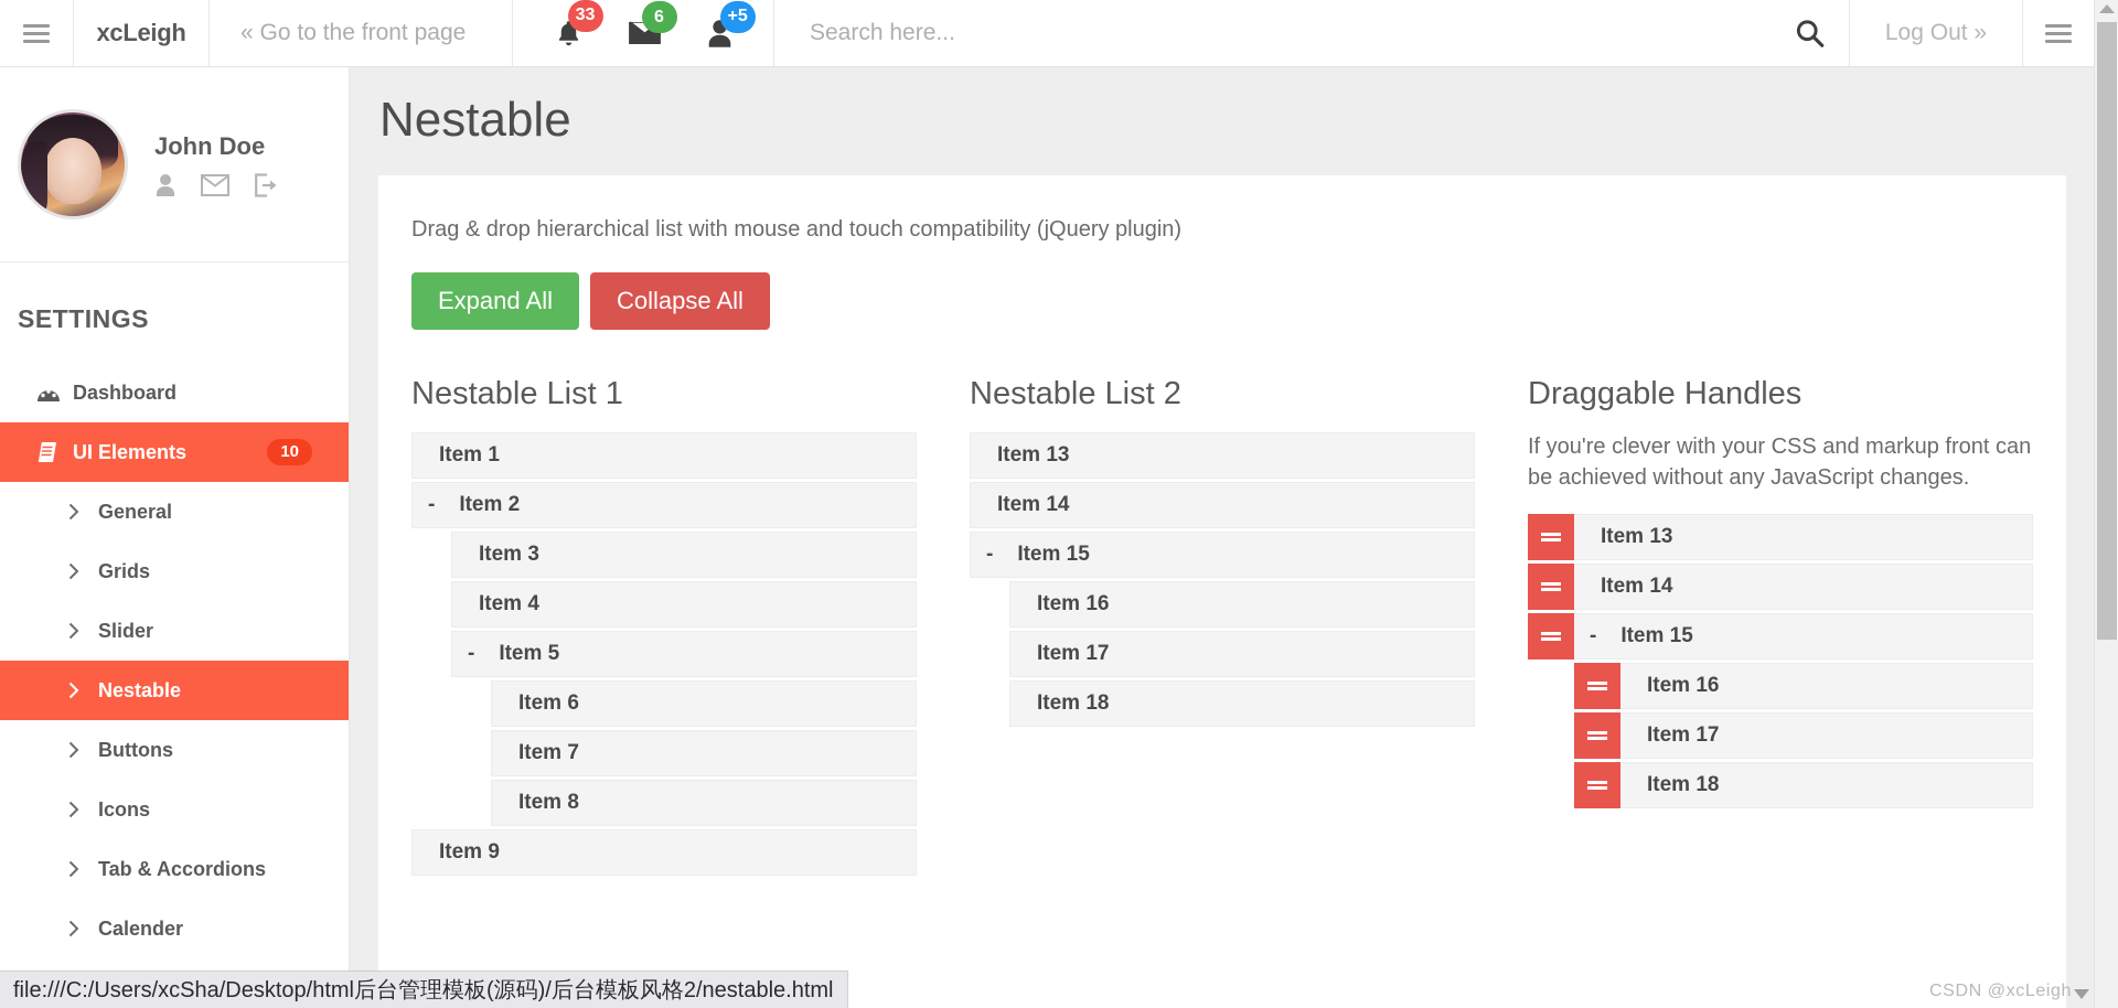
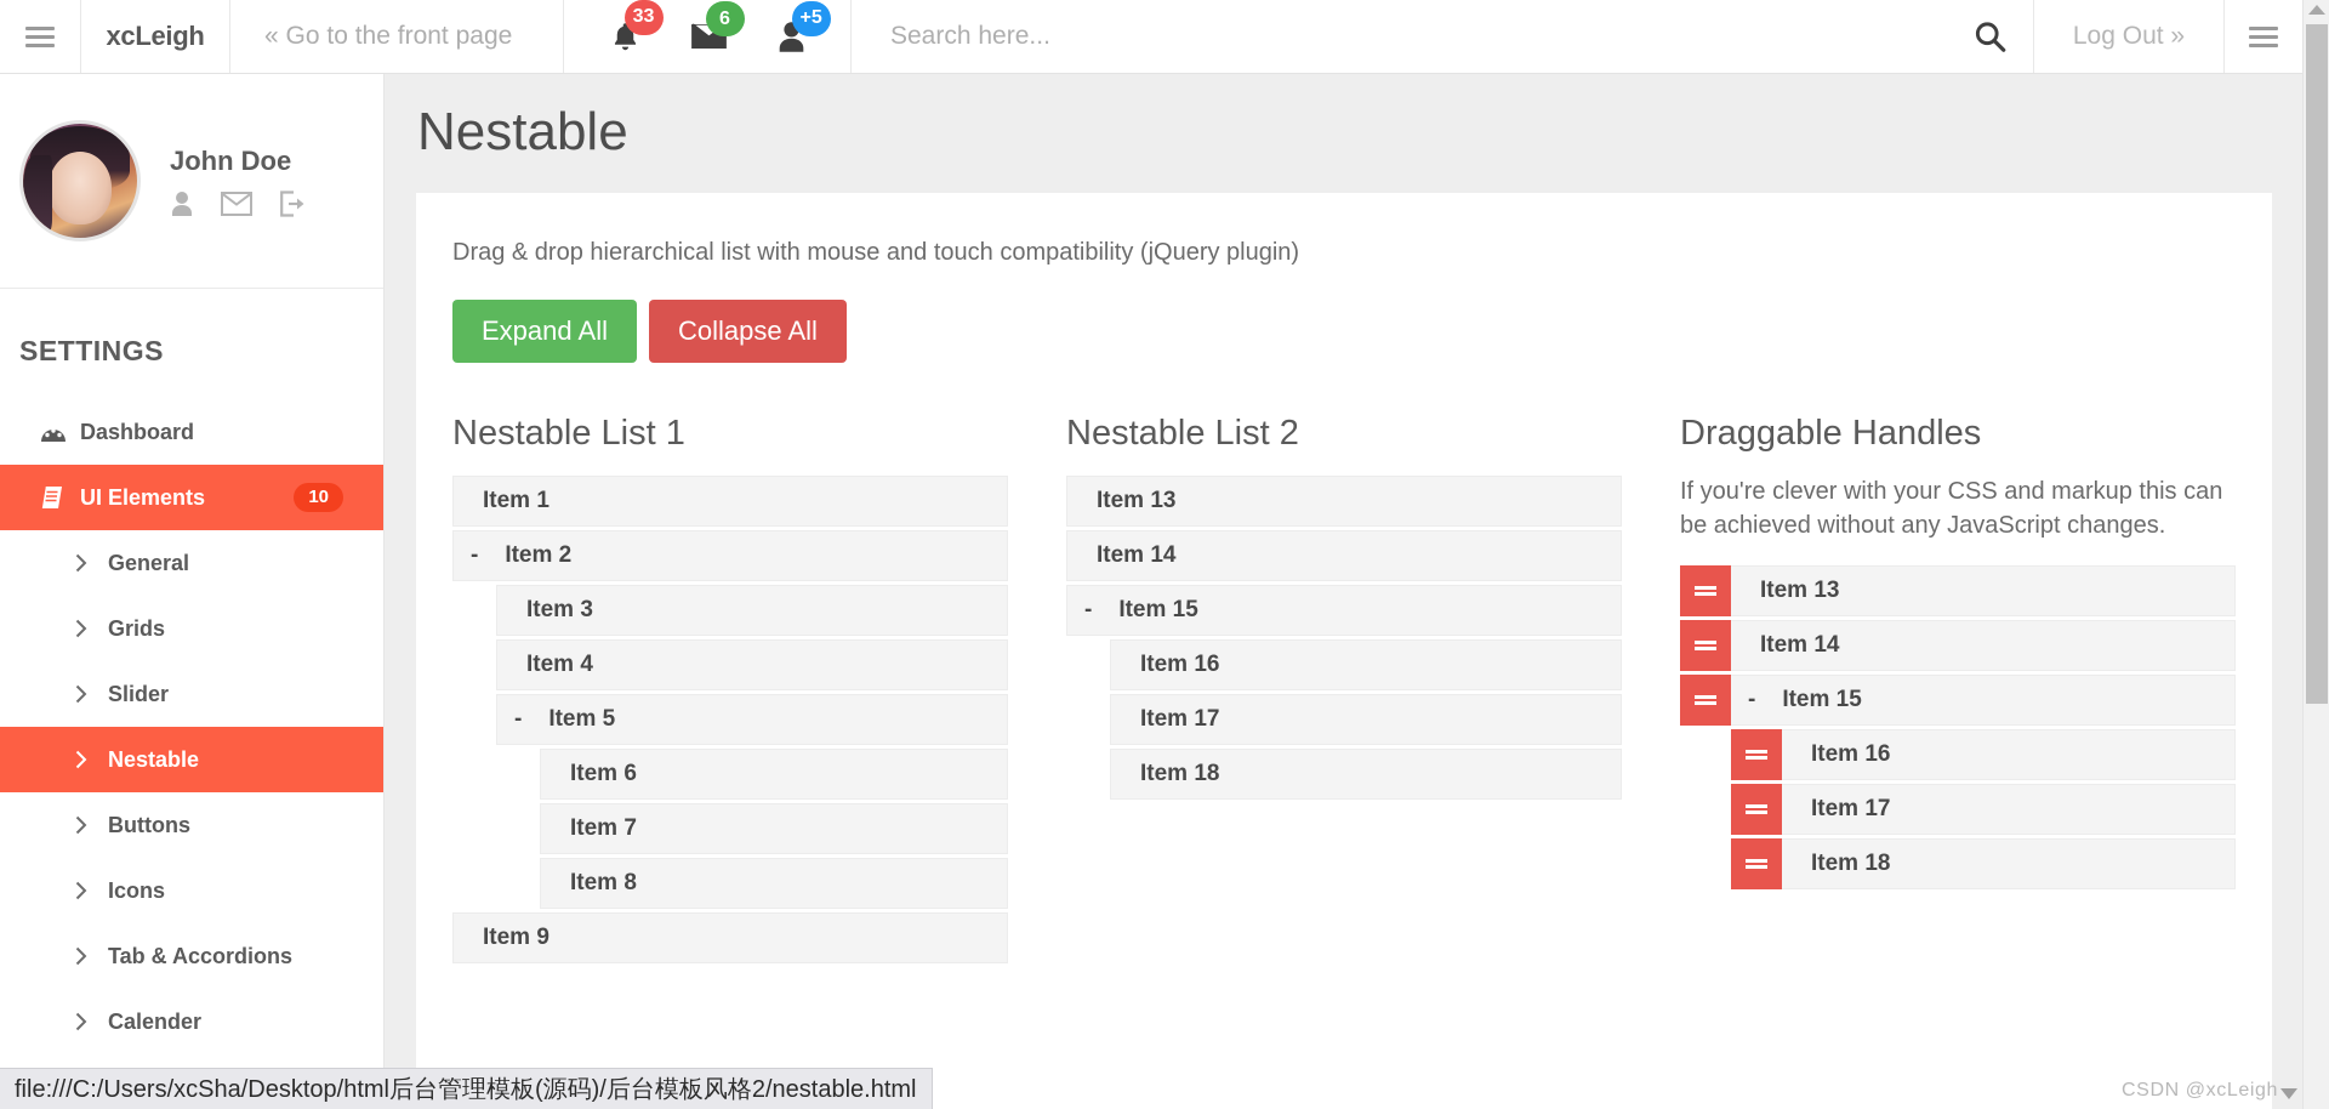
  xcLeigh
  « Go to the front page
  33
  6
  +5
  Search here...
  Log Out »
  John Doe
  SETTINGS
  Dashboard
  UI Elements
  10
  General
  Grids
  Slider
  Nestable
  Buttons
  Icons
  Tab & Accordions
  Calender
  Nestable
  Drag & drop hierarchical list with mouse and touch compatibility (jQuery plugin)
  Expand All
  Collapse All
  Nestable List 1
  Item 1
  -
  Item 2
  Item 3
  Item 4
  -
  Item 5
  Item 6
  Item 7
  Item 8
  Item 9
  Nestable List 2
  Item 13
  Item 14
  -
  Item 15
  Item 16
  Item 17
  Item 18
  Draggable Handles
- If you're clever with your CSS and markup front can be achieved without any JavaScript changes.
+ If you're clever with your CSS and markup this can be achieved without any JavaScript changes.
  Item 13
  Item 14
  -
  Item 15
  Item 16
  Item 17
  Item 18
  file:///C:/Users/xcSha/Desktop/html后台管理模板(源码)/后台模板风格2/nestable.html
  CSDN @xcLeigh
